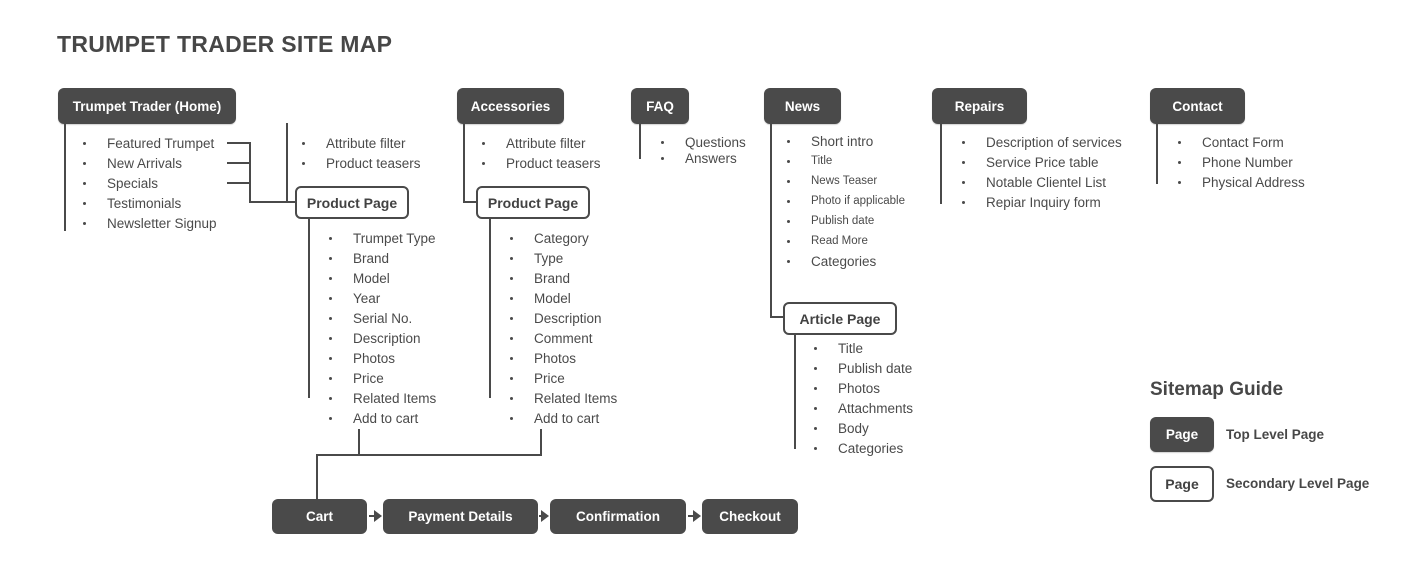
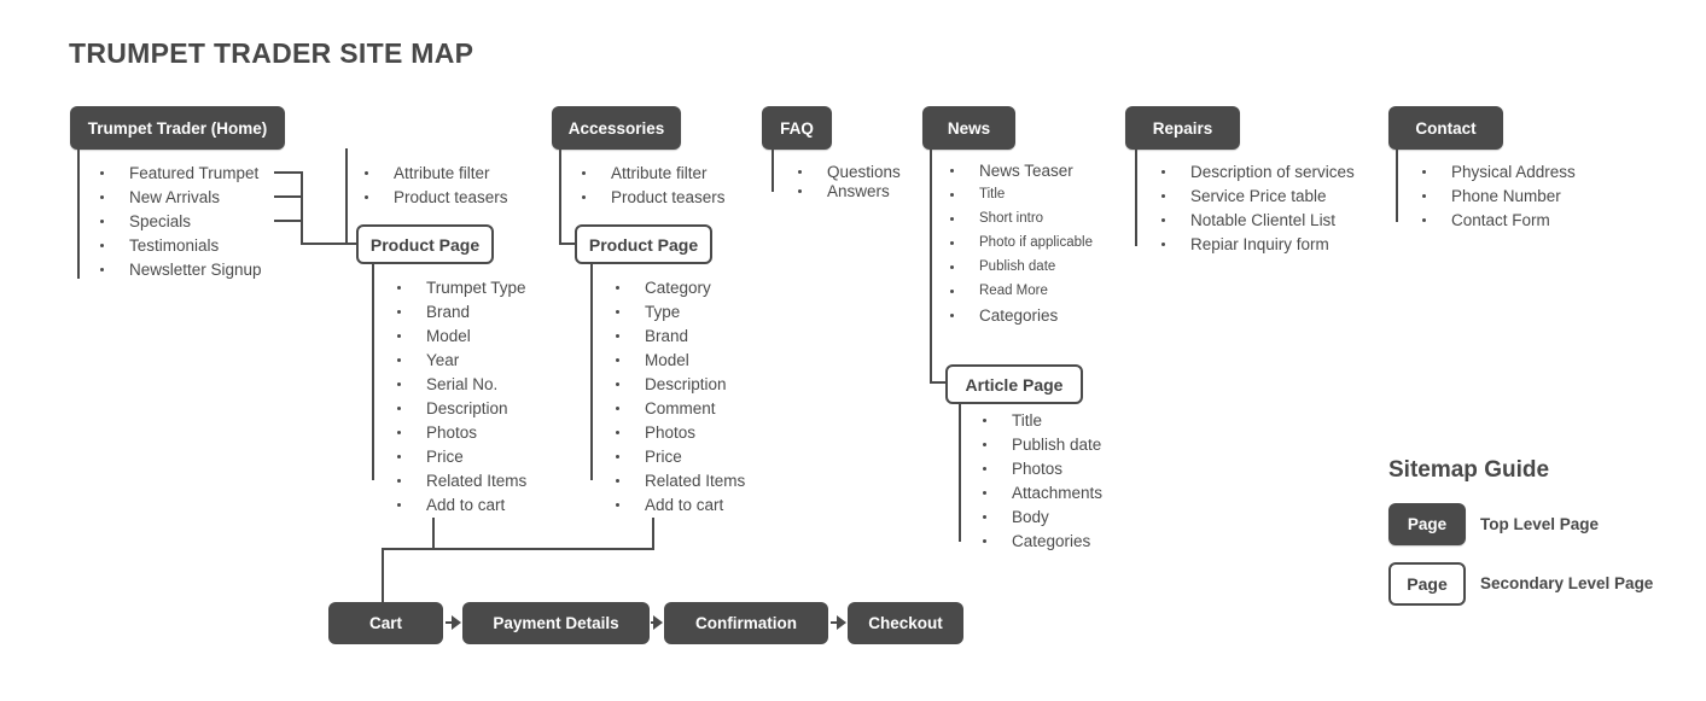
  TRUMPET TRADER SITE MAP
  Trumpet Trader (Home)
  Accessories
  FAQ
  News
  Repairs
  Contact
  Product Page
  Product Page
  Article Page
  Featured Trumpet
  New Arrivals
  Specials
  Testimonials
  Newsletter Signup
  Attribute filter
  Product teasers
  Trumpet Type
  Brand
  Model
  Year
  Serial No.
  Description
  Photos
  Price
  Related Items
  Add to cart
  Attribute filter
  Product teasers
  Category
  Type
  Brand
  Model
  Description
  Comment
  Photos
  Price
  Related Items
  Add to cart
  Questions
  Answers
- Short intro
+ News Teaser
  Title
- News Teaser
+ Short intro
  Photo if applicable
  Publish date
  Read More
  Categories
  Title
  Publish date
  Photos
  Attachments
  Body
  Categories
  Description of services
  Service Price table
  Notable Clientel List
  Repiar Inquiry form
- Contact Form
+ Physical Address
  Phone Number
- Physical Address
+ Contact Form
  Cart
  Payment Details
  Confirmation
  Checkout
  Sitemap Guide
  Page
  Top Level Page
  Page
  Secondary Level Page
